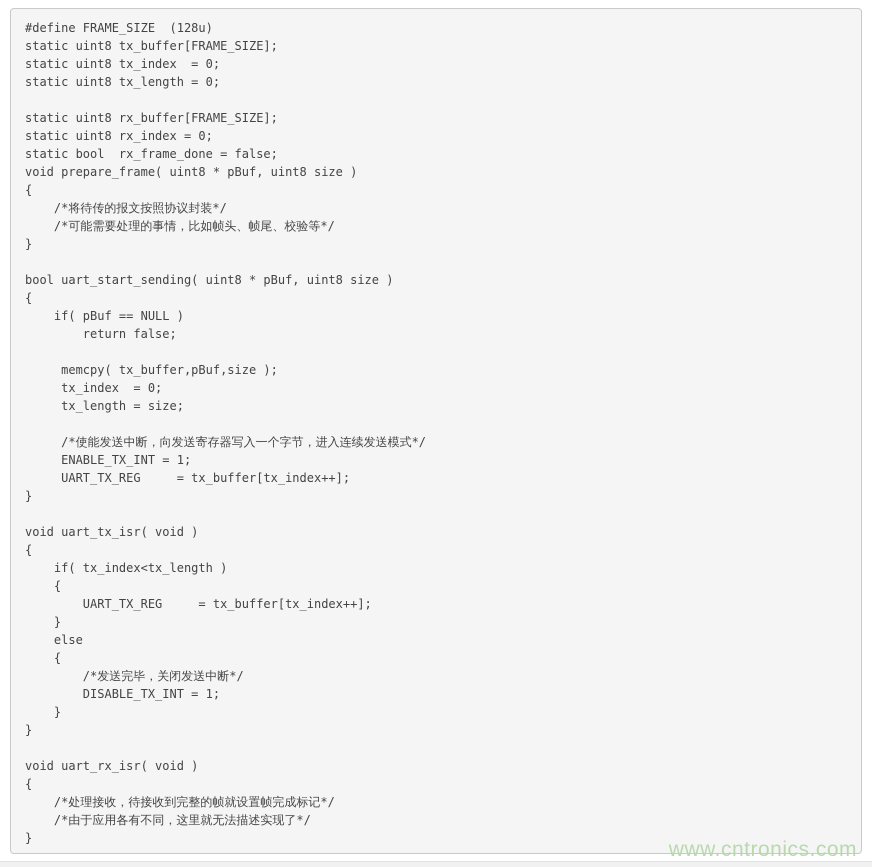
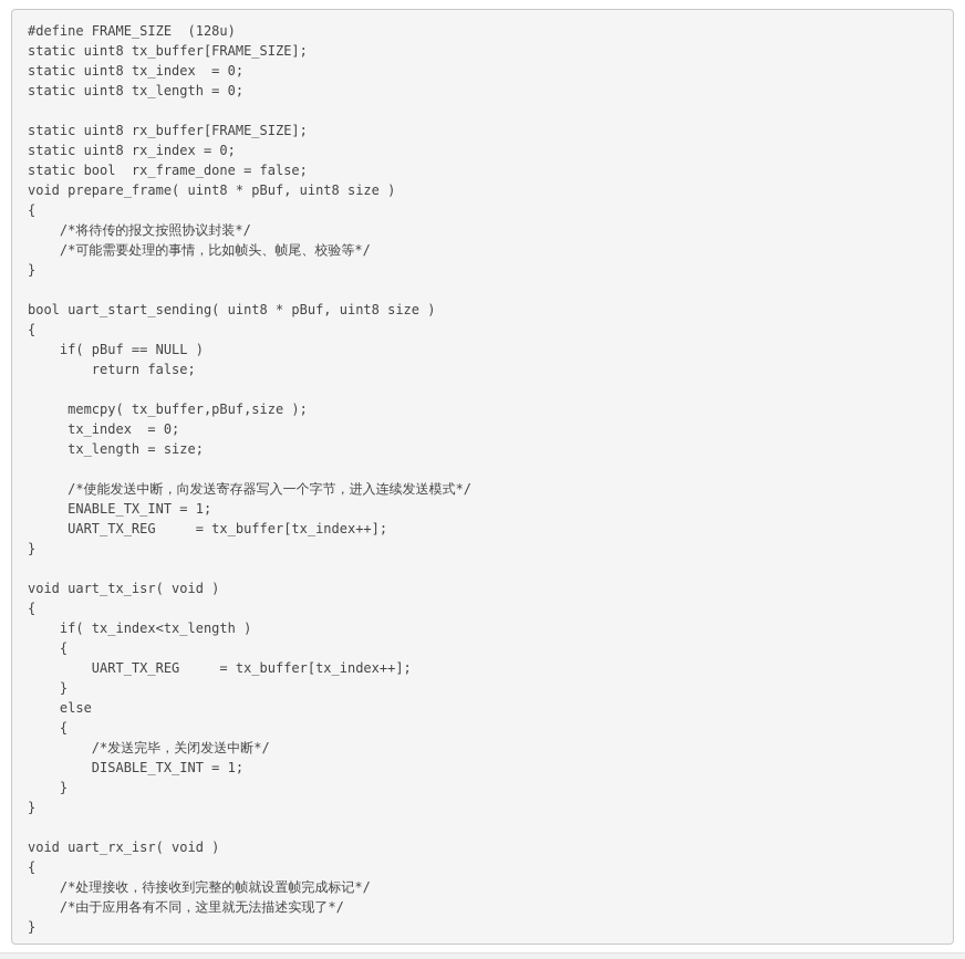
  #define FRAME_SIZE (128u)
  static uint8 tx_buffer[FRAME_SIZE];
  static uint8 tx_index = 0;
  static uint8 tx_length = 0;
  static uint8 rx_buffer[FRAME_SIZE];
  static uint8 rx_index = 0;
  static bool rx_frame_done = false;
  void prepare_frame( uint8 * pBuf, uint8 size )
  {
  /*将待传的报文按照协议封装*/
  /*可能需要处理的事情，比如帧头、帧尾、校验等*/
  }
  bool uart_start_sending( uint8 * pBuf, uint8 size )
  {
  if( pBuf == NULL )
  return false;
  memcpy( tx_buffer,pBuf,size );
  tx_index = 0;
  tx_length = size;
  /*使能发送中断，向发送寄存器写入一个字节，进入连续发送模式*/
  ENABLE_TX_INT = 1;
  UART_TX_REG = tx_buffer[tx_index++];
  }
  void uart_tx_isr( void )
  {
  if( tx_index<tx_length )
  {
  UART_TX_REG = tx_buffer[tx_index++];
  }
  else
  {
  /*发送完毕，关闭发送中断*/
  DISABLE_TX_INT = 1;
  }
  }
  void uart_rx_isr( void )
  {
  /*处理接收，待接收到完整的帧就设置帧完成标记*/
  /*由于应用各有不同，这里就无法描述实现了*/
  }
- www.cntronics.com
